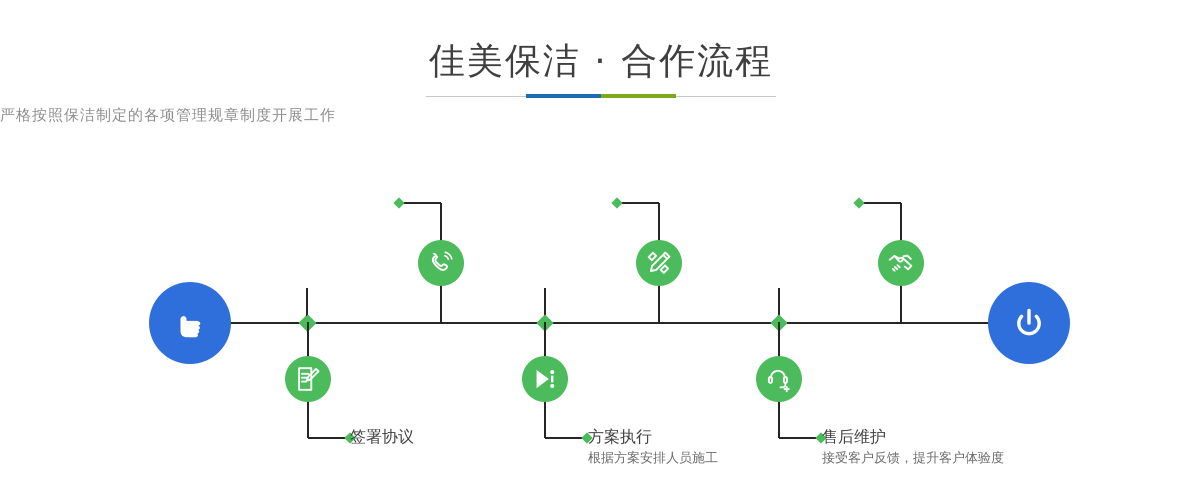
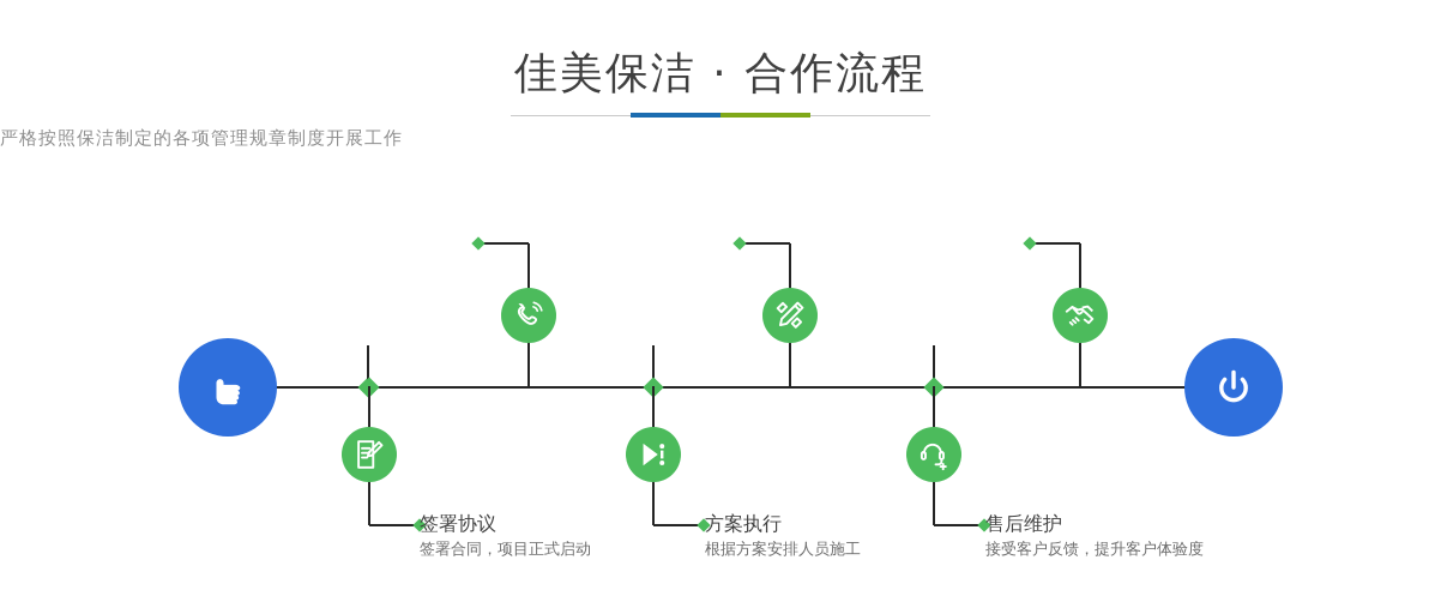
  佳美保洁 · 合作流程
  严格按照保洁制定的各项管理规章制度开展工作
  签署协议
+ 签署合同，项目正式启动
  方案执行
  根据方案安排人员施工
  售后维护
  接受客户反馈，提升客户体验度
